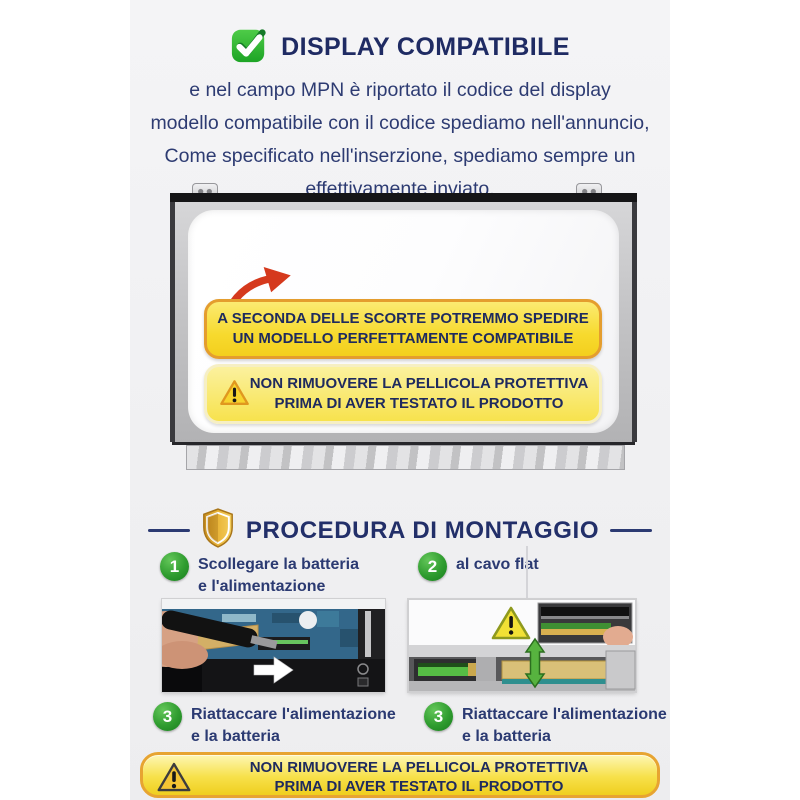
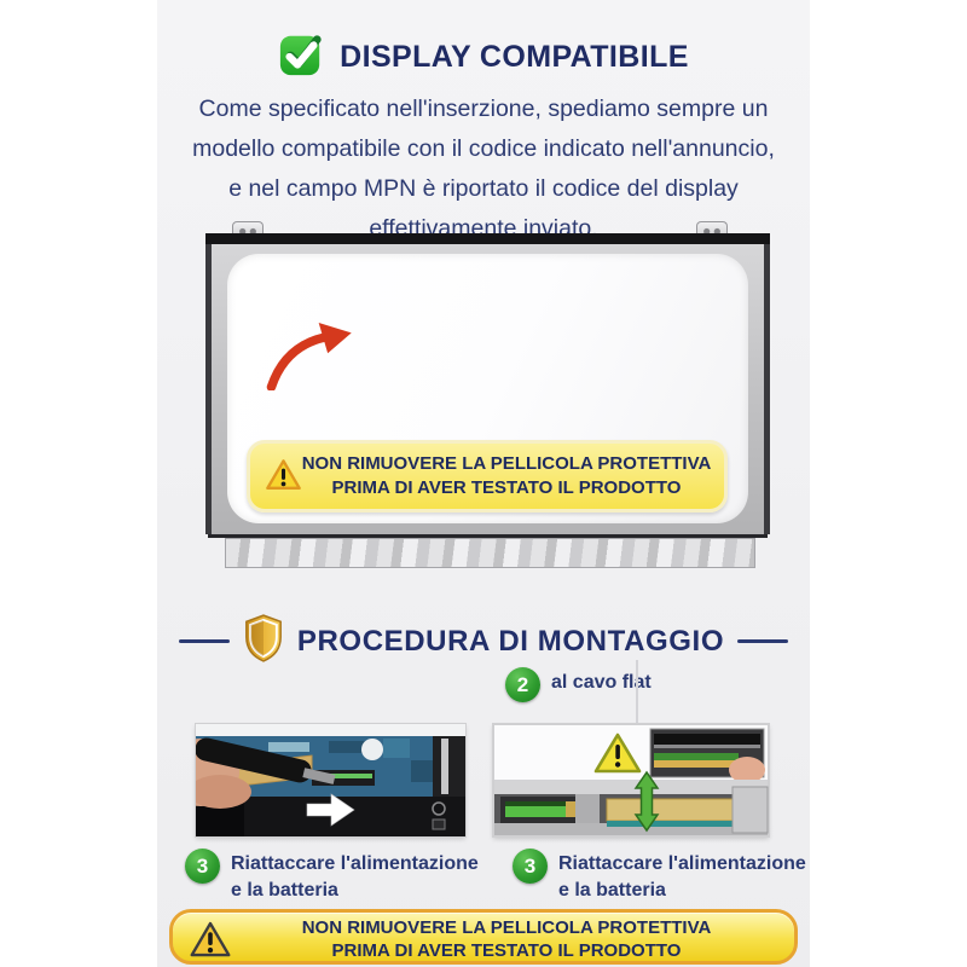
  DISPLAY COMPATIBILE
- e nel campo MPN è riportato il codice del display
+ Come specificato nell'inserzione, spediamo sempre un
- modello compatibile con il codice spediamo nell'annuncio,
+ modello compatibile con il codice indicato nell'annuncio,
- Come specificato nell'inserzione, spediamo sempre un
+ e nel campo MPN è riportato il codice del display
  effettivamente inviato.
- A SECONDA DELLE SCORTE POTREMMO SPEDIRE
- UN MODELLO PERFETTAMENTE COMPATIBILE
  NON RIMUOVERE LA PELLICOLA PROTETTIVA
  PRIMA DI AVER TESTATO IL PRODOTTO
  PROCEDURA DI MONTAGGIO
- 1
- Scollegare la batteria
- e l'alimentazione
  2
  al cavo flat
  3
  Riattaccare l'alimentazione
  e la batteria
  3
  Riattaccare l'alimentazione
  e la batteria
  NON RIMUOVERE LA PELLICOLA PROTETTIVA
  PRIMA DI AVER TESTATO IL PRODOTTO
